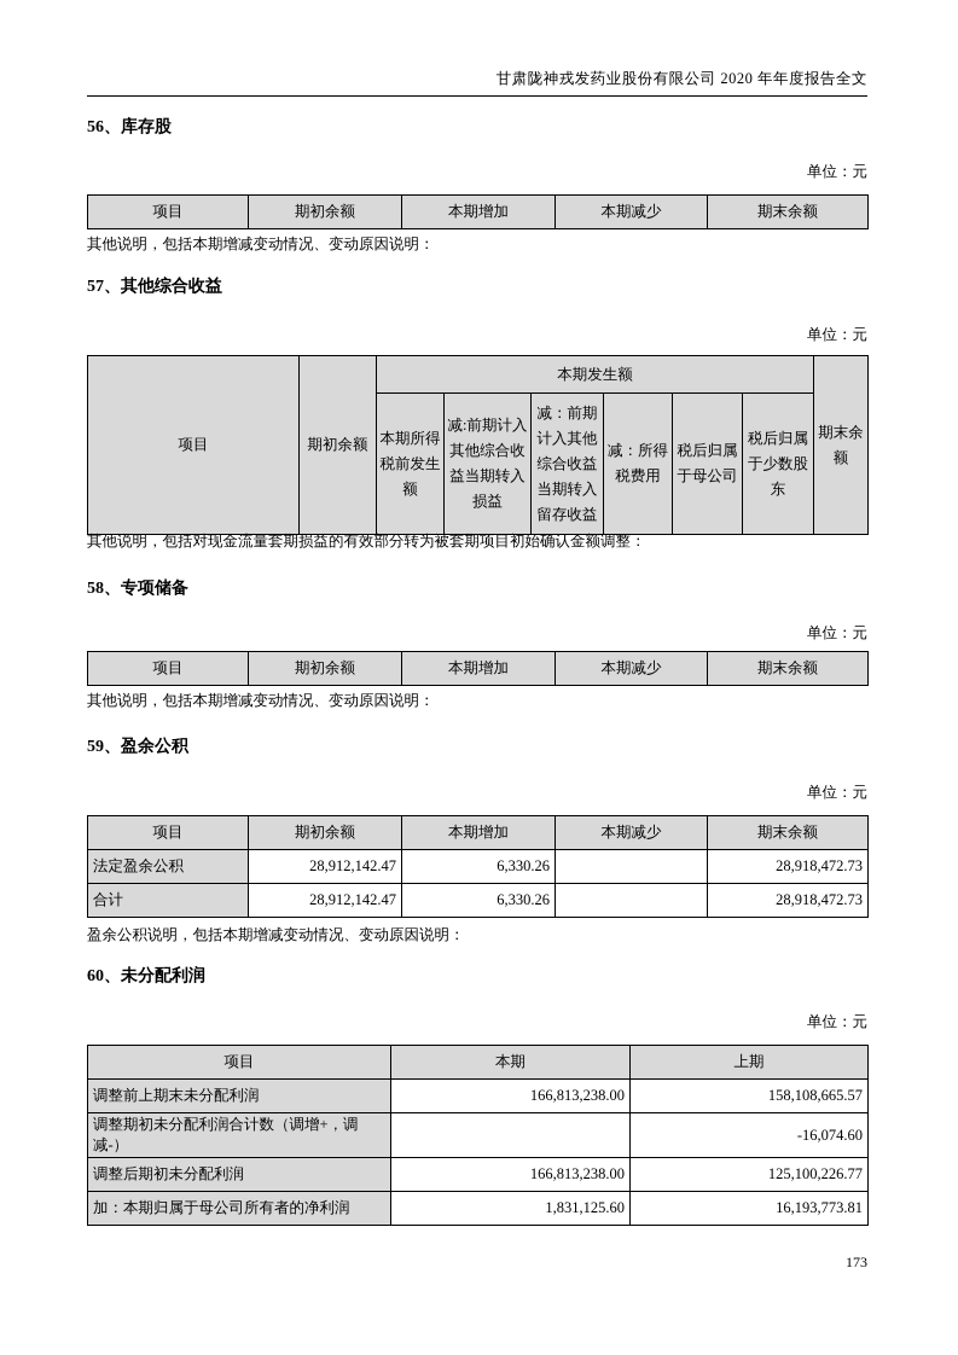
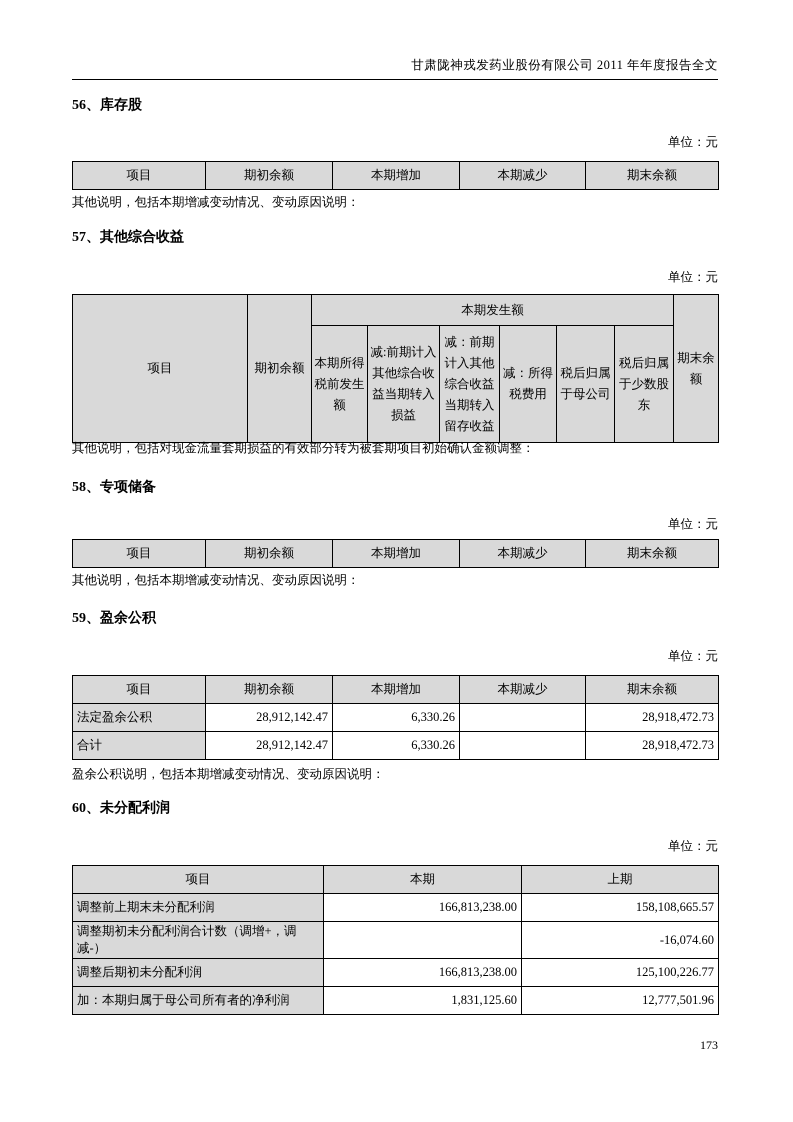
- 甘肃陇神戎发药业股份有限公司 2020 年年度报告全文
+ 甘肃陇神戎发药业股份有限公司 2011 年年度报告全文
  56、库存股
  单位：元
  项目	期初余额	本期增加	本期减少	期末余额
  其他说明，包括本期增减变动情况、变动原因说明：
  57、其他综合收益
  单位：元
  项目	期初余额	本期发生额	期末余额
  本期所得税前发生额	减:前期计入其他综合收益当期转入损益	减：前期计入其他综合收益当期转入留存收益	减：所得税费用	税后归属于母公司	税后归属于少数股东
  其他说明，包括对现金流量套期损益的有效部分转为被套期项目初始确认金额调整：
  58、专项储备
  单位：元
  项目	期初余额	本期增加	本期减少	期末余额
  其他说明，包括本期增减变动情况、变动原因说明：
  59、盈余公积
  单位：元
  项目	期初余额	本期增加	本期减少	期末余额
  法定盈余公积	28,912,142.47	6,330.26		28,918,472.73
  合计	28,912,142.47	6,330.26		28,918,472.73
  盈余公积说明，包括本期增减变动情况、变动原因说明：
  60、未分配利润
  单位：元
  项目	本期	上期
  调整前上期末未分配利润	166,813,238.00	158,108,665.57
  调整期初未分配利润合计数（调增+，调减-）		-16,074.60
  调整后期初未分配利润	166,813,238.00	125,100,226.77
- 加：本期归属于母公司所有者的净利润	1,831,125.60	16,193,773.81
+ 加：本期归属于母公司所有者的净利润	1,831,125.60	12,777,501.96
  173
